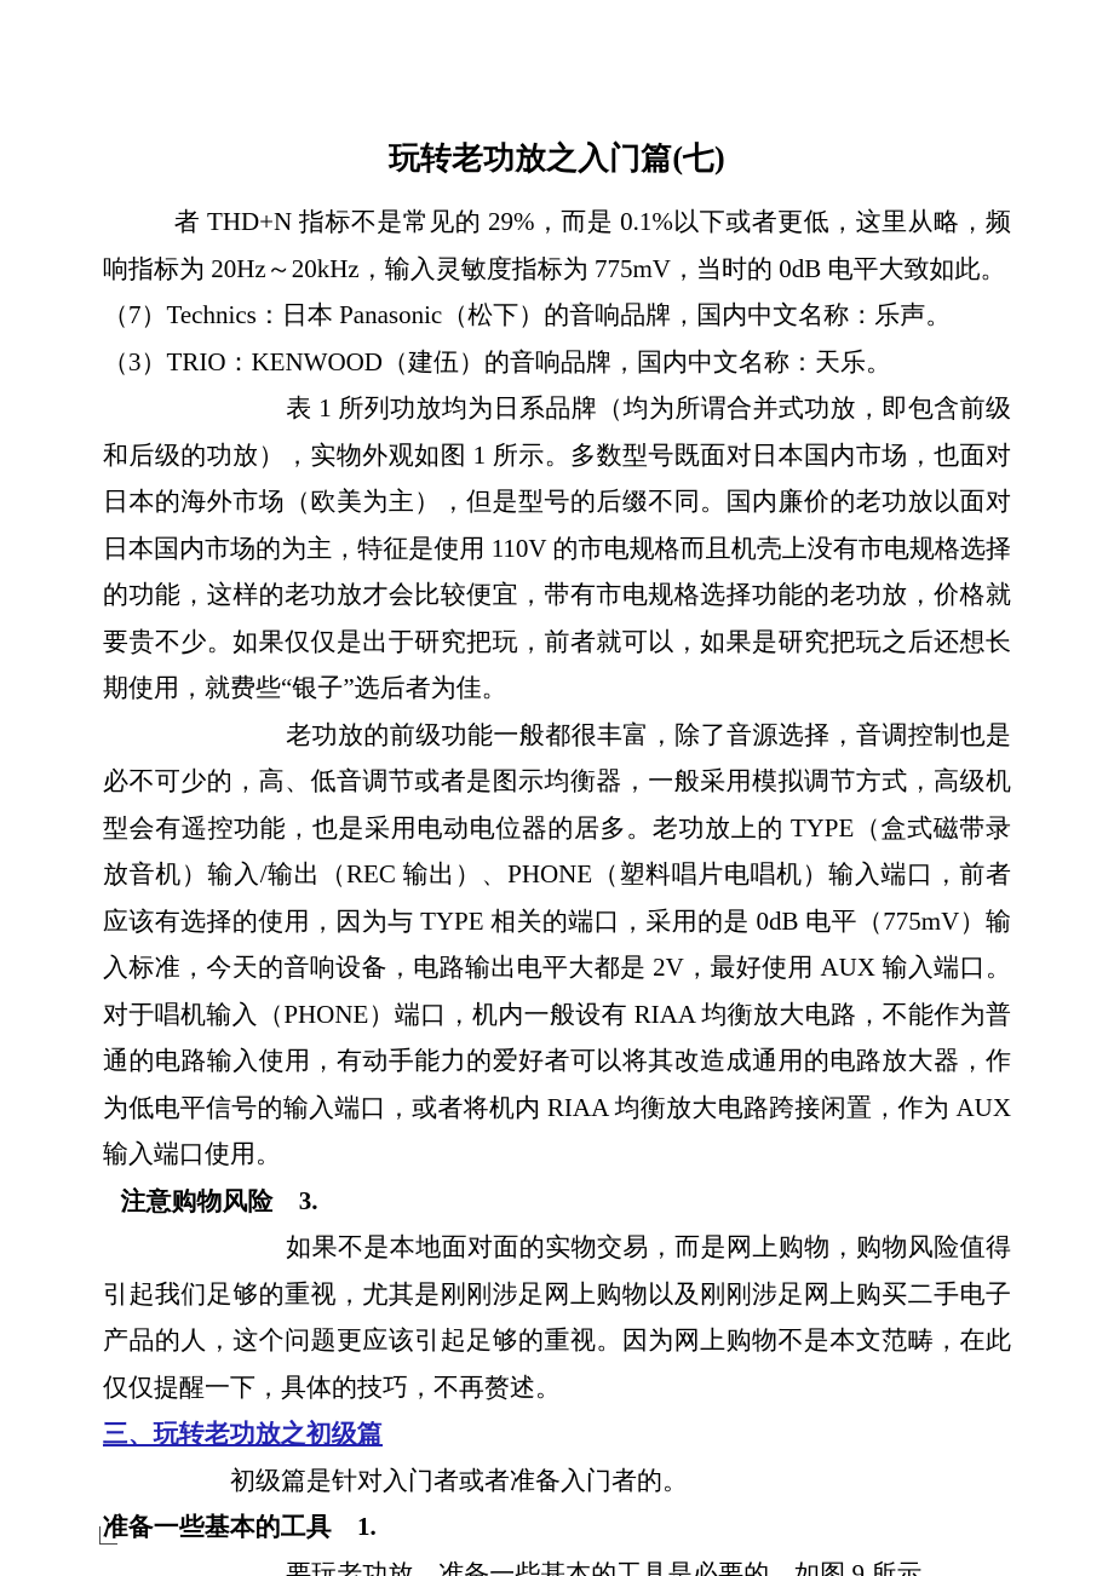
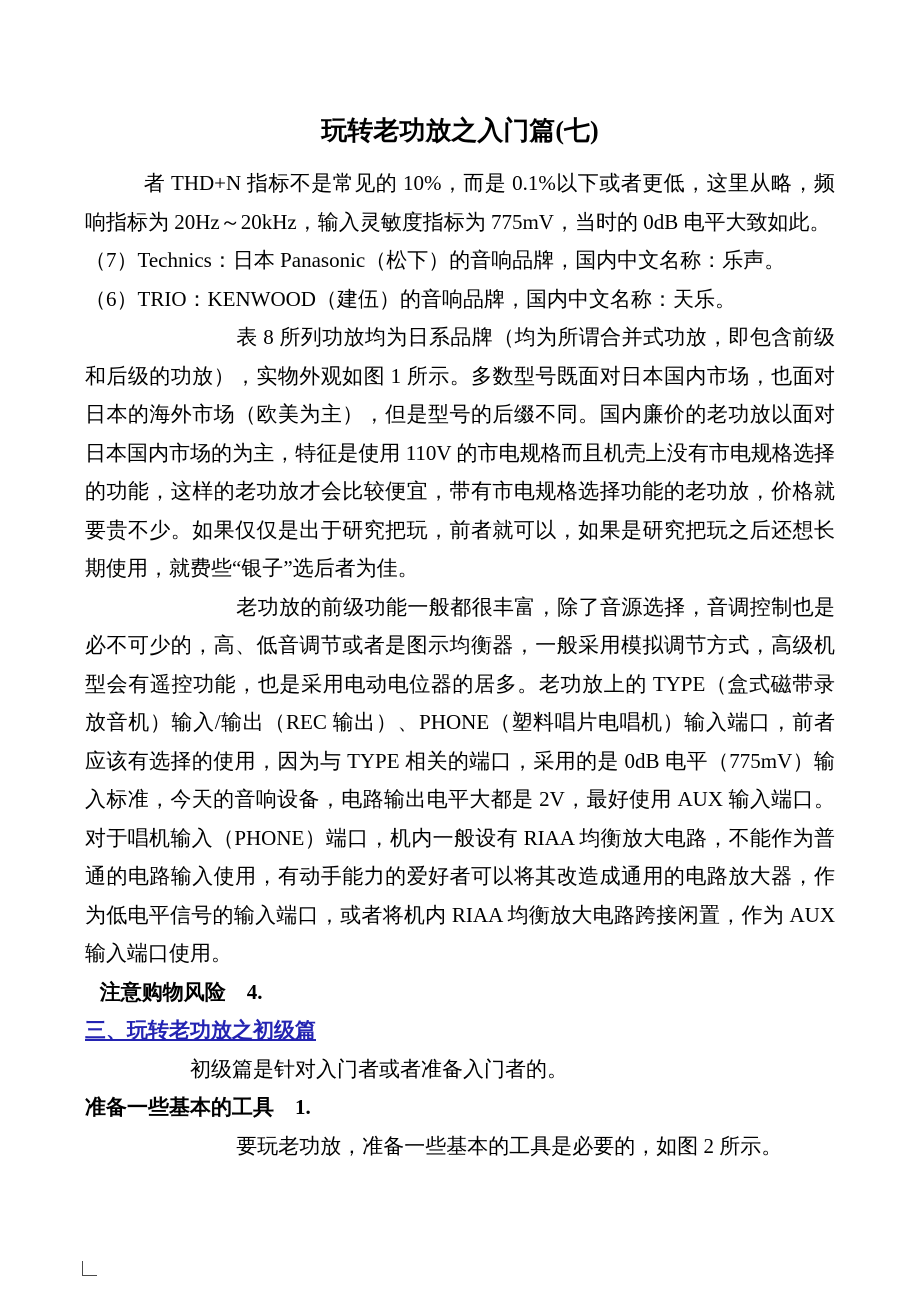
  玩转老功放之入门篇(七)
- 者 THD+N 指标不是常见的 29%，而是 0.1%以下或者更低，这里从略，频响指标为 20Hz～20kHz，输入灵敏度指标为 775mV，当时的 0dB 电平大致如此。
+ 者 THD+N 指标不是常见的 10%，而是 0.1%以下或者更低，这里从略，频响指标为 20Hz～20kHz，输入灵敏度指标为 775mV，当时的 0dB 电平大致如此。
  （7）Technics：日本 Panasonic（松下）的音响品牌，国内中文名称：乐声。
- （3）TRIO：KENWOOD（建伍）的音响品牌，国内中文名称：天乐。
+ （6）TRIO：KENWOOD（建伍）的音响品牌，国内中文名称：天乐。
- 表 1 所列功放均为日系品牌（均为所谓合并式功放，即包含前级和后级的功放），实物外观如图 1 所示。多数型号既面对日本国内市场，也面对日本的海外市场（欧美为主），但是型号的后缀不同。国内廉价的老功放以面对日本国内市场的为主，特征是使用 110V 的市电规格而且机壳上没有市电规格选择的功能，这样的老功放才会比较便宜，带有市电规格选择功能的老功放，价格就要贵不少。如果仅仅是出于研究把玩，前者就可以，如果是研究把玩之后还想长期使用，就费些“银子”选后者为佳。
+ 表 8 所列功放均为日系品牌（均为所谓合并式功放，即包含前级和后级的功放），实物外观如图 1 所示。多数型号既面对日本国内市场，也面对日本的海外市场（欧美为主），但是型号的后缀不同。国内廉价的老功放以面对日本国内市场的为主，特征是使用 110V 的市电规格而且机壳上没有市电规格选择的功能，这样的老功放才会比较便宜，带有市电规格选择功能的老功放，价格就要贵不少。如果仅仅是出于研究把玩，前者就可以，如果是研究把玩之后还想长期使用，就费些“银子”选后者为佳。
  老功放的前级功能一般都很丰富，除了音源选择，音调控制也是必不可少的，高、低音调节或者是图示均衡器，一般采用模拟调节方式，高级机型会有遥控功能，也是采用电动电位器的居多。老功放上的 TYPE（盒式磁带录放音机）输入/输出（REC 输出）、PHONE（塑料唱片电唱机）输入端口，前者应该有选择的使用，因为与 TYPE 相关的端口，采用的是 0dB 电平（775mV）输入标准，今天的音响设备，电路输出电平大都是 2V，最好使用 AUX 输入端口。对于唱机输入（PHONE）端口，机内一般设有 RIAA 均衡放大电路，不能作为普通的电路输入使用，有动手能力的爱好者可以将其改造成通用的电路放大器，作为低电平信号的输入端口，或者将机内 RIAA 均衡放大电路跨接闲置，作为 AUX 输入端口使用。
- 注意购物风险 3.
+ 注意购物风险 4.
- 如果不是本地面对面的实物交易，而是网上购物，购物风险值得引起我们足够的重视，尤其是刚刚涉足网上购物以及刚刚涉足网上购买二手电子产品的人，这个问题更应该引起足够的重视。因为网上购物不是本文范畴，在此仅仅提醒一下，具体的技巧，不再赘述。
  三、玩转老功放之初级篇
  初级篇是针对入门者或者准备入门者的。
  准备一些基本的工具 1.
- 要玩老功放，准备一些基本的工具是必要的，如图 9 所示。
+ 要玩老功放，准备一些基本的工具是必要的，如图 2 所示。
